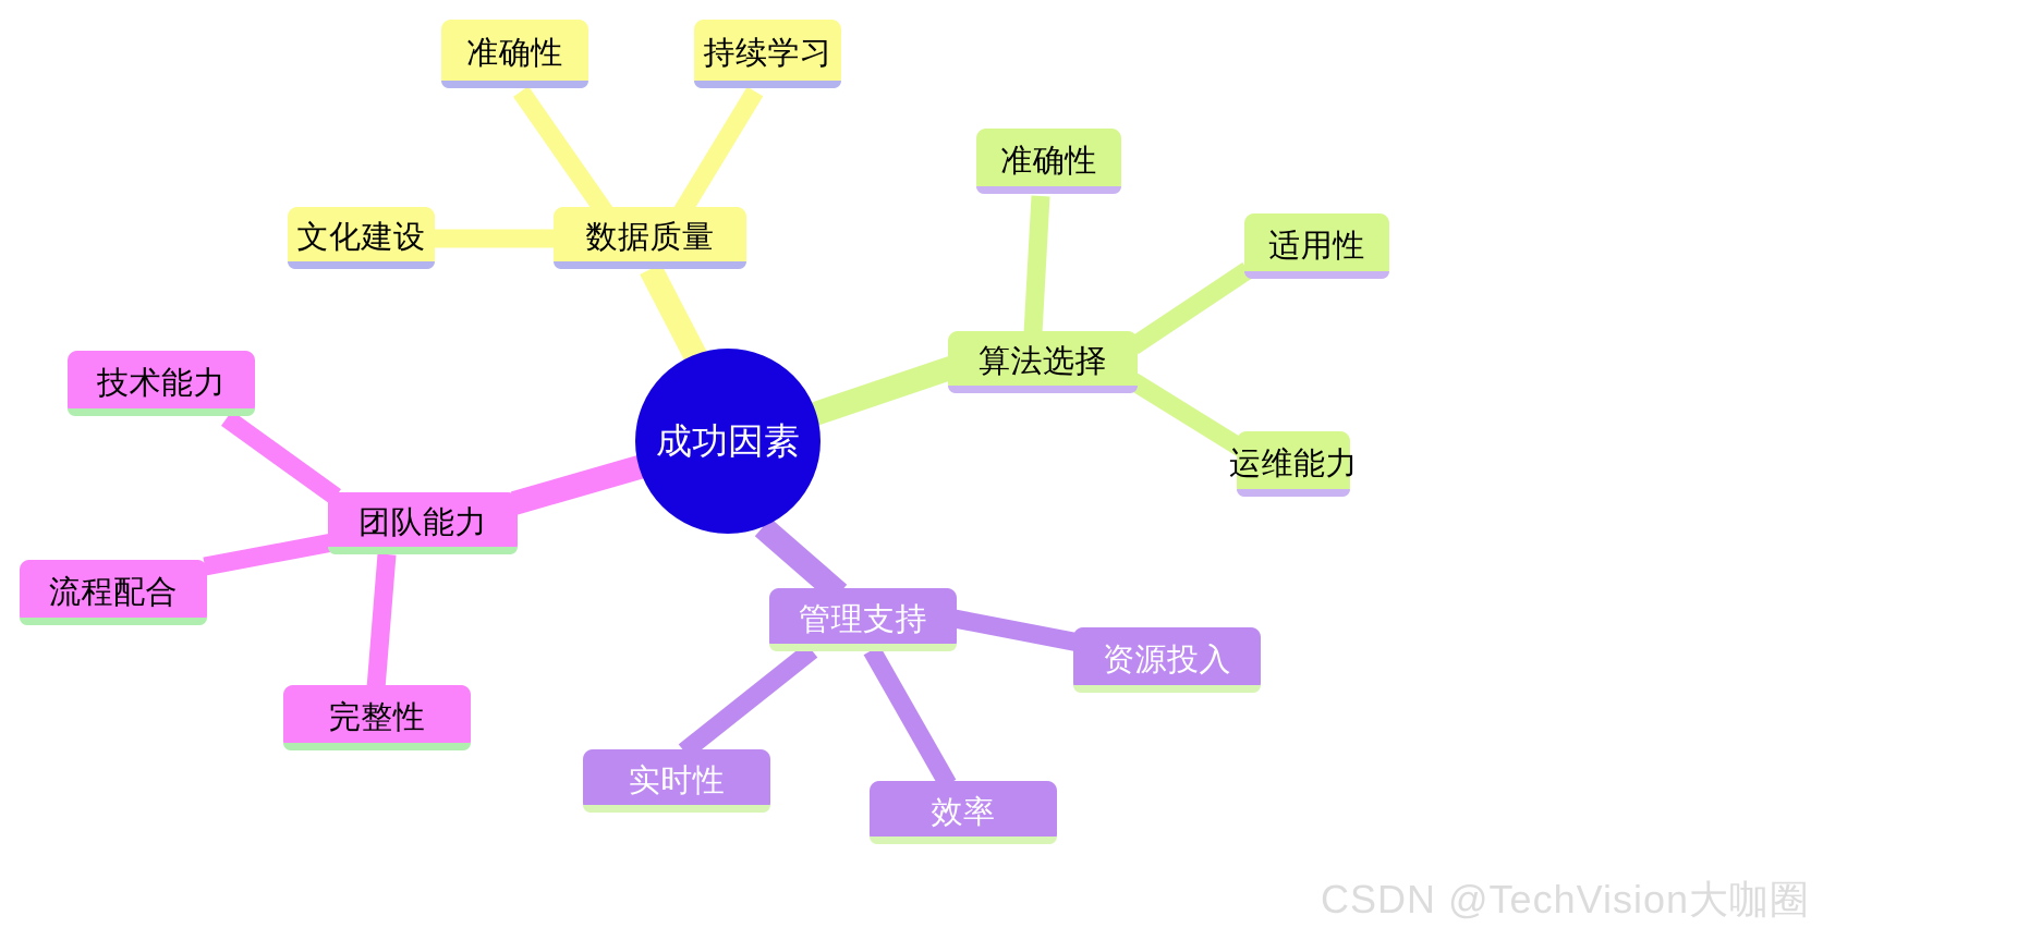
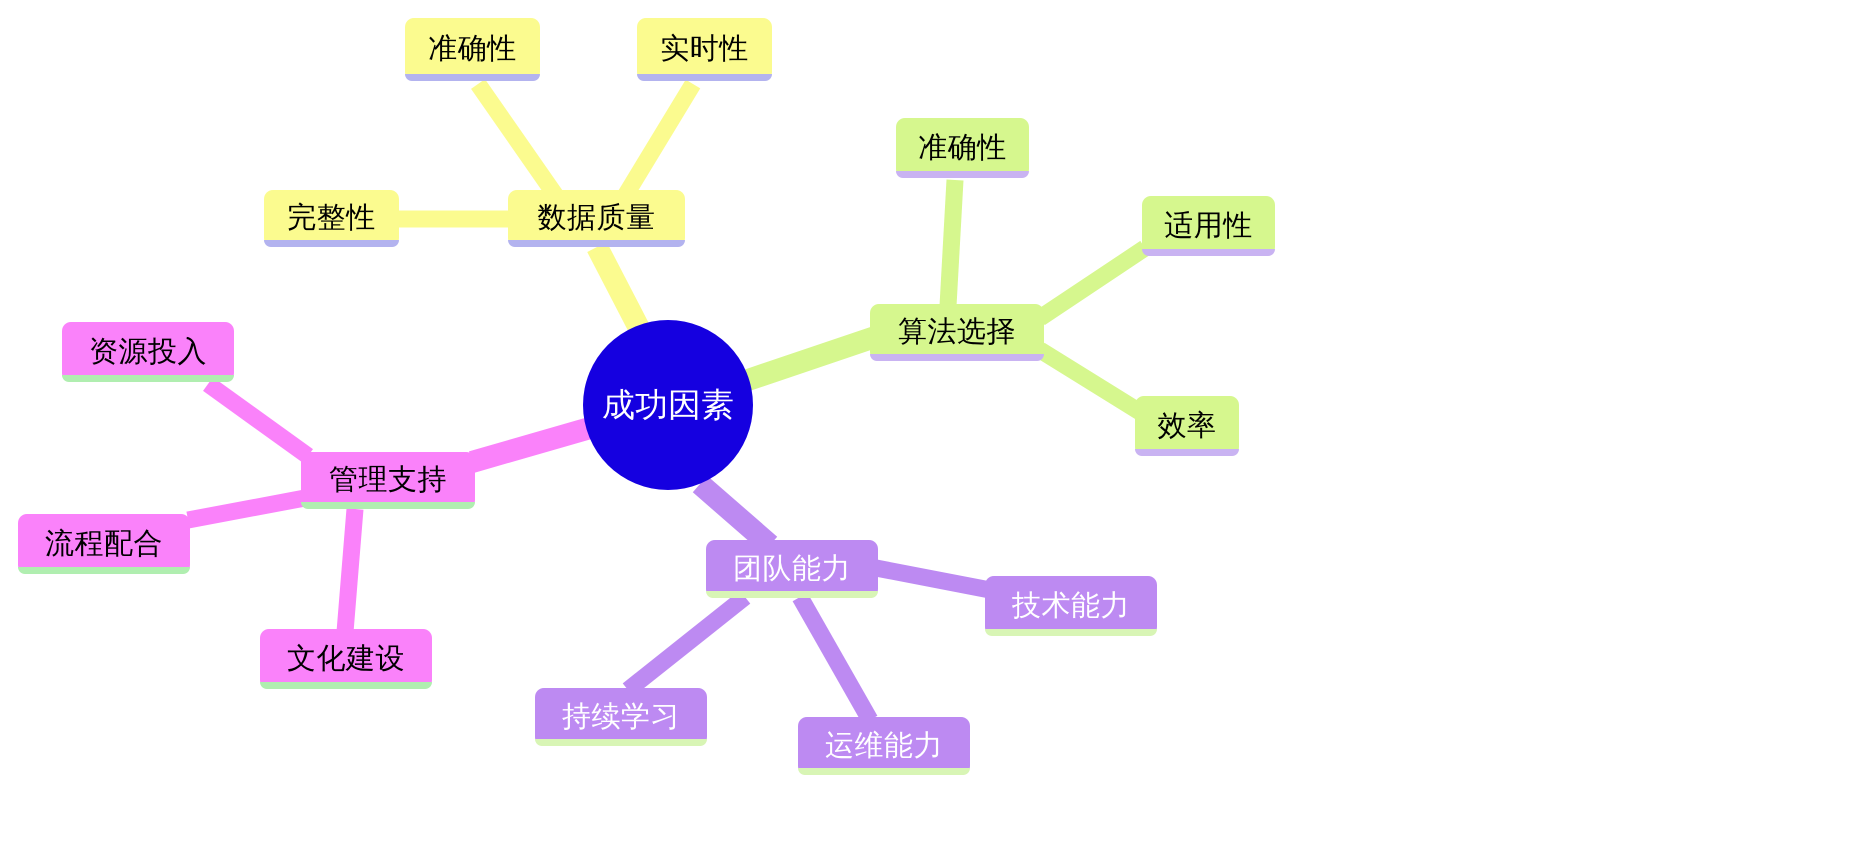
  成功因素
  数据质量
  准确性
- 持续学习
+ 实时性
- 文化建设
+ 完整性
  算法选择
  准确性
  适用性
- 运维能力
+ 效率
- 团队能力
+ 管理支持
- 技术能力
+ 资源投入
  流程配合
- 完整性
+ 文化建设
- 管理支持
+ 团队能力
- 资源投入
+ 技术能力
- 实时性
+ 持续学习
- 效率
+ 运维能力
- CSDN @TechVision大咖圈
